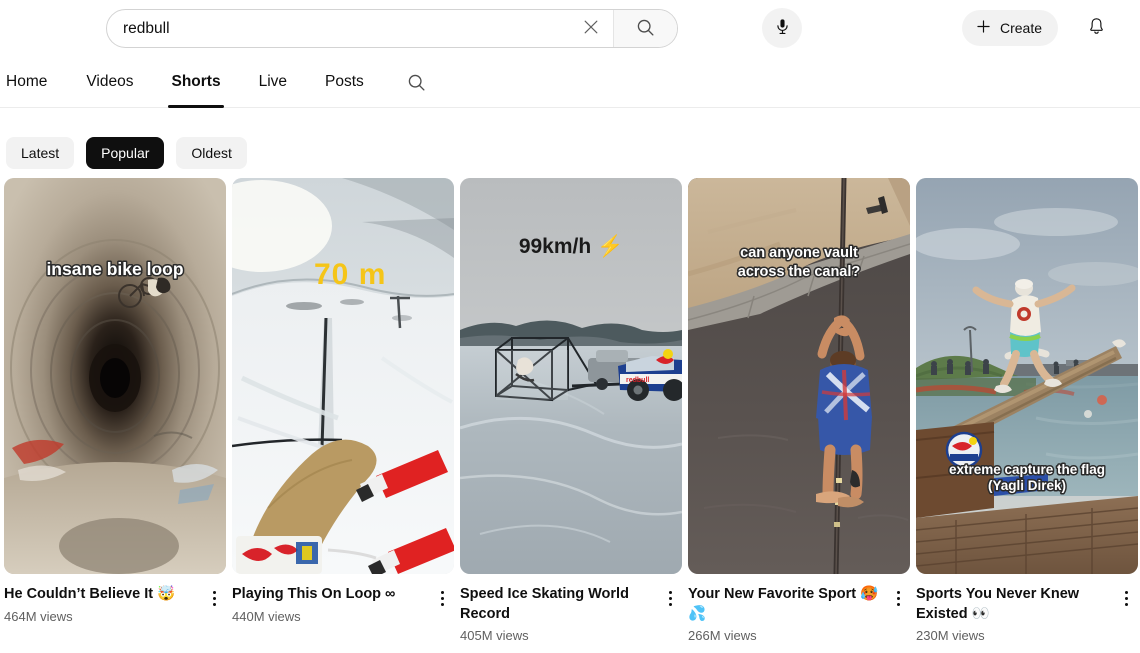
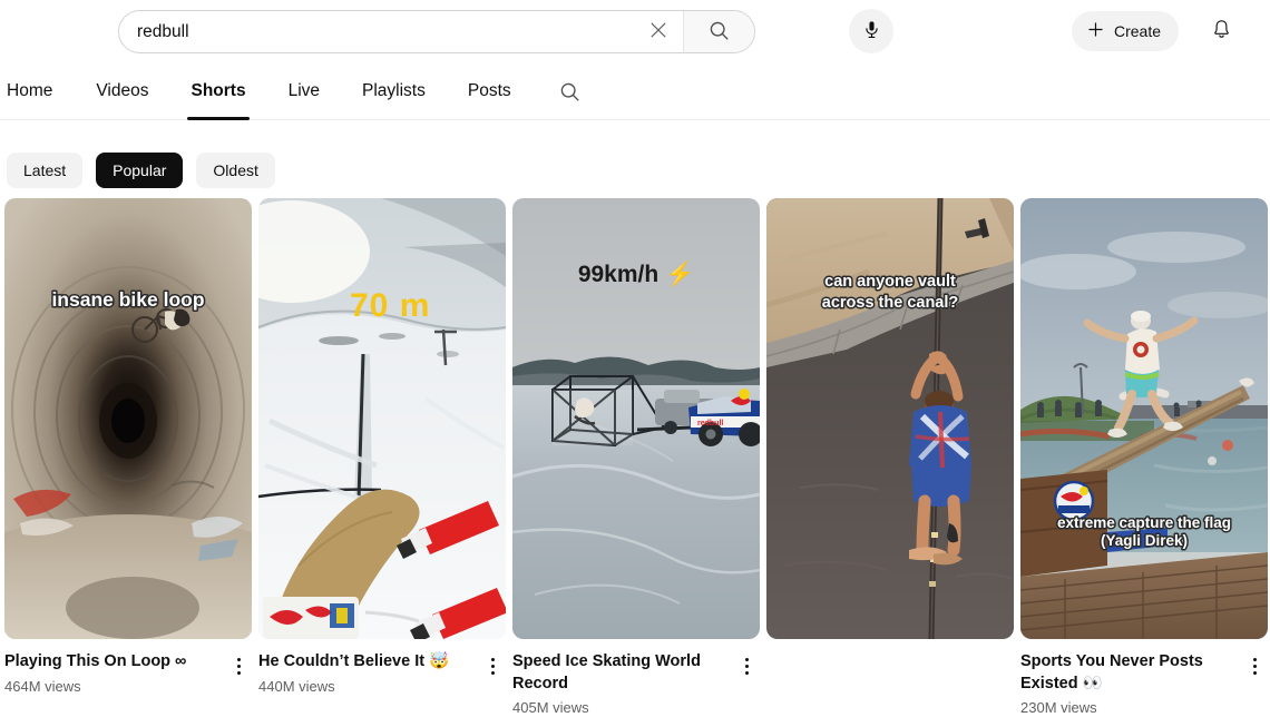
  redbull
  Create
  Home
  Videos
  Shorts
  Live
+ Playlists
  Posts
  Latest
  Popular
  Oldest
  insane bike loop
- He Couldn’t Believe It 🤯
+ Playing This On Loop ∞
  464M views
  70 m
- Playing This On Loop ∞
+ He Couldn’t Believe It 🤯
  440M views
  99km/h ⚡
  Speed Ice Skating World Record
  405M views
  can anyone vault
  across the canal?
- Your New Favorite Sport 🥵💦
- 266M views
  extreme capture the flag
  (Yagli Direk)
- Sports You Never Knew Existed 👀
+ Sports You Never Posts Existed 👀
  230M views
